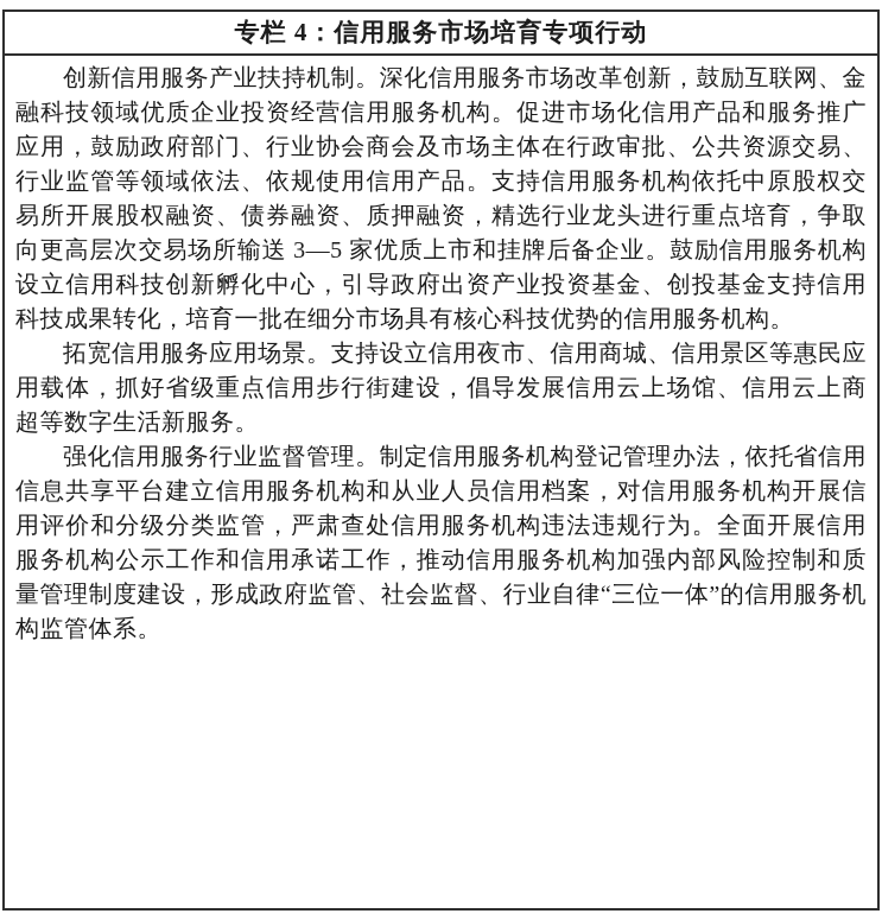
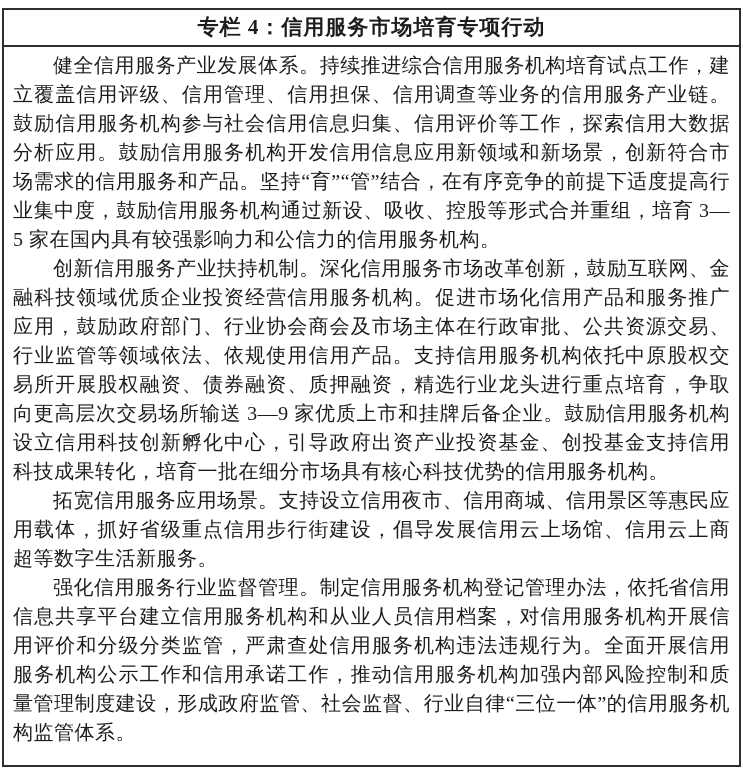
  专栏 4：信用服务市场培育专项行动
+ 健全信用服务产业发展体系。持续推进综合信用服务机构培育试点工作，建立覆盖信用评级、信用管理、信用担保、信用调查等业务的信用服务产业链。鼓励信用服务机构参与社会信用信息归集、信用评价等工作，探索信用大数据分析应用。鼓励信用服务机构开发信用信息应用新领域和新场景，创新符合市场需求的信用服务和产品。坚持“育”“管”结合，在有序竞争的前提下适度提高行业集中度，鼓励信用服务机构通过新设、吸收、控股等形式合并重组，培育 3—5 家在国内具有较强影响力和公信力的信用服务机构。
- 创新信用服务产业扶持机制。深化信用服务市场改革创新，鼓励互联网、金融科技领域优质企业投资经营信用服务机构。促进市场化信用产品和服务推广应用，鼓励政府部门、行业协会商会及市场主体在行政审批、公共资源交易、行业监管等领域依法、依规使用信用产品。支持信用服务机构依托中原股权交易所开展股权融资、债券融资、质押融资，精选行业龙头进行重点培育，争取向更高层次交易场所输送 3—5 家优质上市和挂牌后备企业。鼓励信用服务机构设立信用科技创新孵化中心，引导政府出资产业投资基金、创投基金支持信用科技成果转化，培育一批在细分市场具有核心科技优势的信用服务机构。
+ 创新信用服务产业扶持机制。深化信用服务市场改革创新，鼓励互联网、金融科技领域优质企业投资经营信用服务机构。促进市场化信用产品和服务推广应用，鼓励政府部门、行业协会商会及市场主体在行政审批、公共资源交易、行业监管等领域依法、依规使用信用产品。支持信用服务机构依托中原股权交易所开展股权融资、债券融资、质押融资，精选行业龙头进行重点培育，争取向更高层次交易场所输送 3—9 家优质上市和挂牌后备企业。鼓励信用服务机构设立信用科技创新孵化中心，引导政府出资产业投资基金、创投基金支持信用科技成果转化，培育一批在细分市场具有核心科技优势的信用服务机构。
  拓宽信用服务应用场景。支持设立信用夜市、信用商城、信用景区等惠民应用载体，抓好省级重点信用步行街建设，倡导发展信用云上场馆、信用云上商超等数字生活新服务。
  强化信用服务行业监督管理。制定信用服务机构登记管理办法，依托省信用信息共享平台建立信用服务机构和从业人员信用档案，对信用服务机构开展信用评价和分级分类监管，严肃查处信用服务机构违法违规行为。全面开展信用服务机构公示工作和信用承诺工作，推动信用服务机构加强内部风险控制和质量管理制度建设，形成政府监管、社会监督、行业自律“三位一体”的信用服务机构监管体系。
